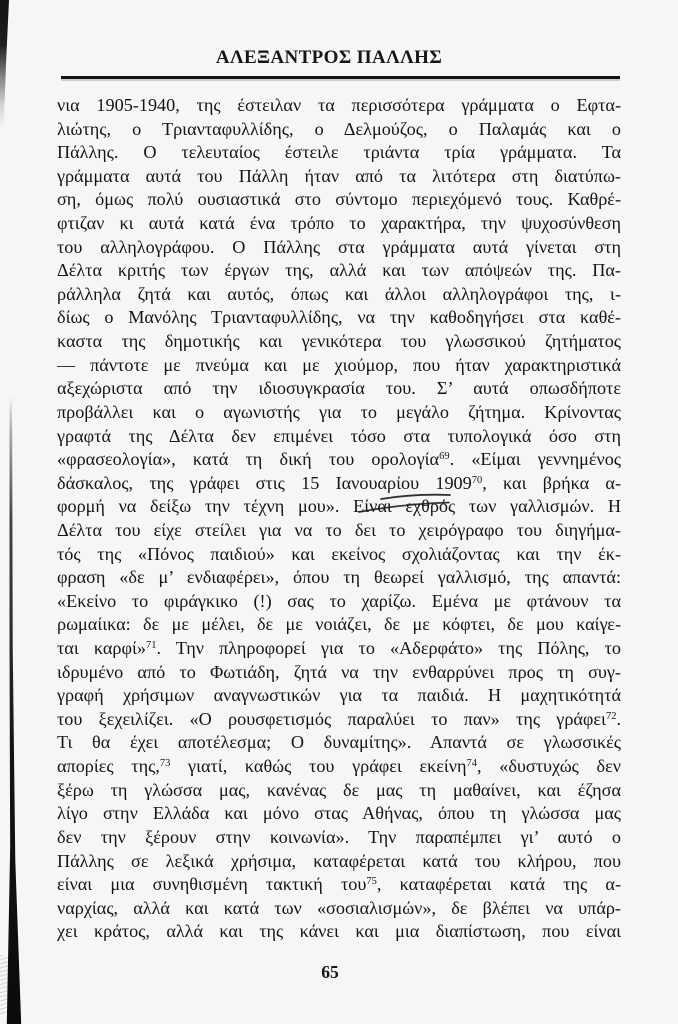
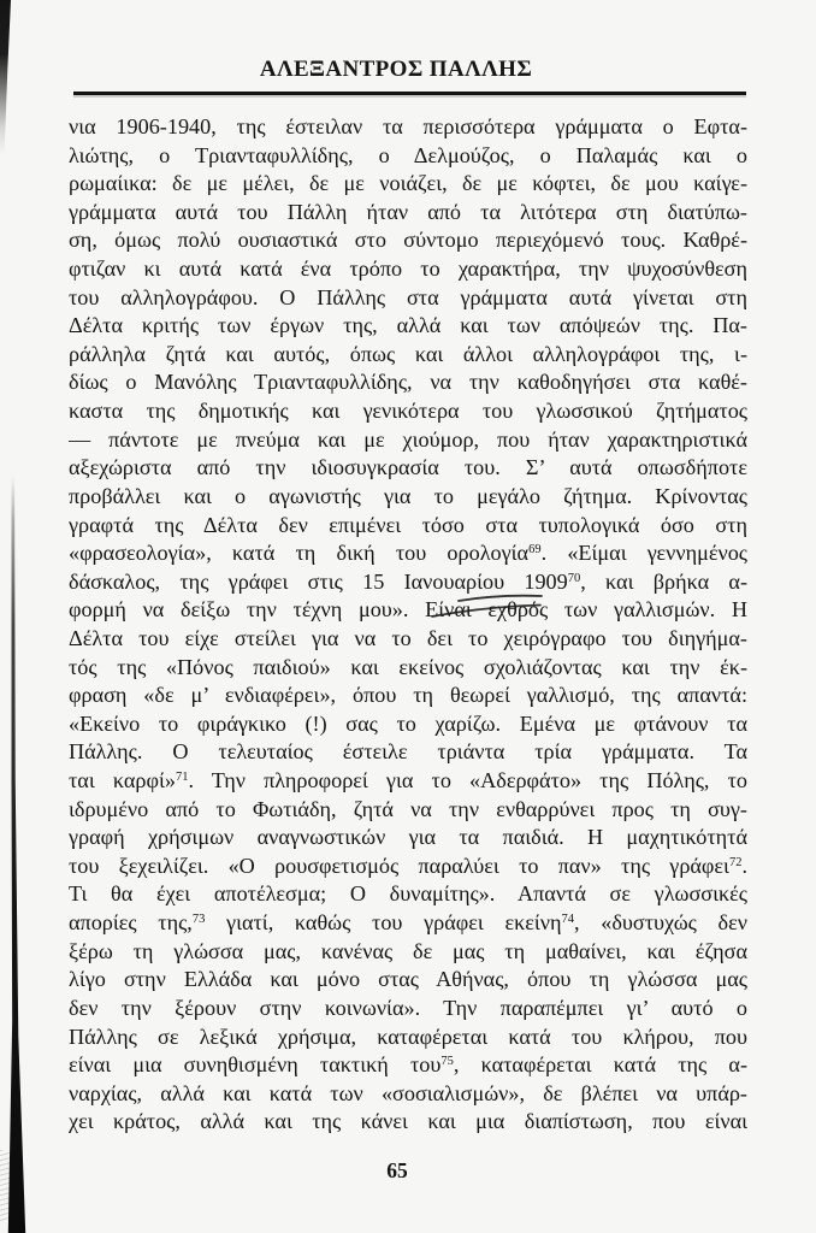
  ΑΛΕΞΑΝΤΡΟΣ ΠΑΛΛΗΣ
- νια 1905-1940, της έστειλαν τα περισσότερα γράμματα ο Εφτα-
+ νια 1906-1940, της έστειλαν τα περισσότερα γράμματα ο Εφτα-
  λιώτης, ο Τριανταφυλλίδης, ο Δελμούζος, ο Παλαμάς και ο
- Πάλλης. Ο τελευταίος έστειλε τριάντα τρία γράμματα. Τα
+ ρωμαίικα: δε με μέλει, δε με νοιάζει, δε με κόφτει, δε μου καίγε-
  γράμματα αυτά του Πάλλη ήταν από τα λιτότερα στη διατύπω-
  ση, όμως πολύ ουσιαστικά στο σύντομο περιεχόμενό τους. Καθρέ-
  φτιζαν κι αυτά κατά ένα τρόπο το χαρακτήρα, την ψυχοσύνθεση
  του αλληλογράφου. Ο Πάλλης στα γράμματα αυτά γίνεται στη
  Δέλτα κριτής των έργων της, αλλά και των απόψεών της. Πα-
  ράλληλα ζητά και αυτός, όπως και άλλοι αλληλογράφοι της, ι-
  δίως ο Μανόλης Τριανταφυλλίδης, να την καθοδηγήσει στα καθέ-
  καστα της δημοτικής και γενικότερα του γλωσσικού ζητήματος
  — πάντοτε με πνεύμα και με χιούμορ, που ήταν χαρακτηριστικά
  αξεχώριστα από την ιδιοσυγκρασία του. Σ’ αυτά οπωσδήποτε
  προβάλλει και ο αγωνιστής για το μεγάλο ζήτημα. Κρίνοντας
  γραφτά της Δέλτα δεν επιμένει τόσο στα τυπολογικά όσο στη
  «φρασεολογία», κατά τη δική του ορολογία69. «Είμαι γεννημένος
  δάσκαλος, της γράφει στις 15 Ιανουαρίου 190970, και βρήκα α-
  φορμή να δείξω την τέχνη μου». Είναι εχθρός των γαλλισμών. Η
  Δέλτα του είχε στείλει για να το δει το χειρόγραφο του διηγήμα-
  τός της «Πόνος παιδιού» και εκείνος σχολιάζοντας και την έκ-
  φραση «δε μ’ ενδιαφέρει», όπου τη θεωρεί γαλλισμό, της απαντά:
  «Εκείνο το φιράγκικο (!) σας το χαρίζω. Εμένα με φτάνουν τα
- ρωμαίικα: δε με μέλει, δε με νοιάζει, δε με κόφτει, δε μου καίγε-
+ Πάλλης. Ο τελευταίος έστειλε τριάντα τρία γράμματα. Τα
  ται καρφί»71. Την πληροφορεί για το «Αδερφάτο» της Πόλης, το
  ιδρυμένο από το Φωτιάδη, ζητά να την ενθαρρύνει προς τη συγ-
  γραφή χρήσιμων αναγνωστικών για τα παιδιά. Η μαχητικότητά
  του ξεχειλίζει. «Ο ρουσφετισμός παραλύει το παν» της γράφει72.
  Τι θα έχει αποτέλεσμα; Ο δυναμίτης». Απαντά σε γλωσσικές
  απορίες της,73 γιατί, καθώς του γράφει εκείνη74, «δυστυχώς δεν
  ξέρω τη γλώσσα μας, κανένας δε μας τη μαθαίνει, και έζησα
  λίγο στην Ελλάδα και μόνο στας Αθήνας, όπου τη γλώσσα μας
  δεν την ξέρουν στην κοινωνία». Την παραπέμπει γι’ αυτό ο
  Πάλλης σε λεξικά χρήσιμα, καταφέρεται κατά του κλήρου, που
  είναι μια συνηθισμένη τακτική του75, καταφέρεται κατά της α-
  ναρχίας, αλλά και κατά των «σοσιαλισμών», δε βλέπει να υπάρ-
  χει κράτος, αλλά και της κάνει και μια διαπίστωση, που είναι
  65
